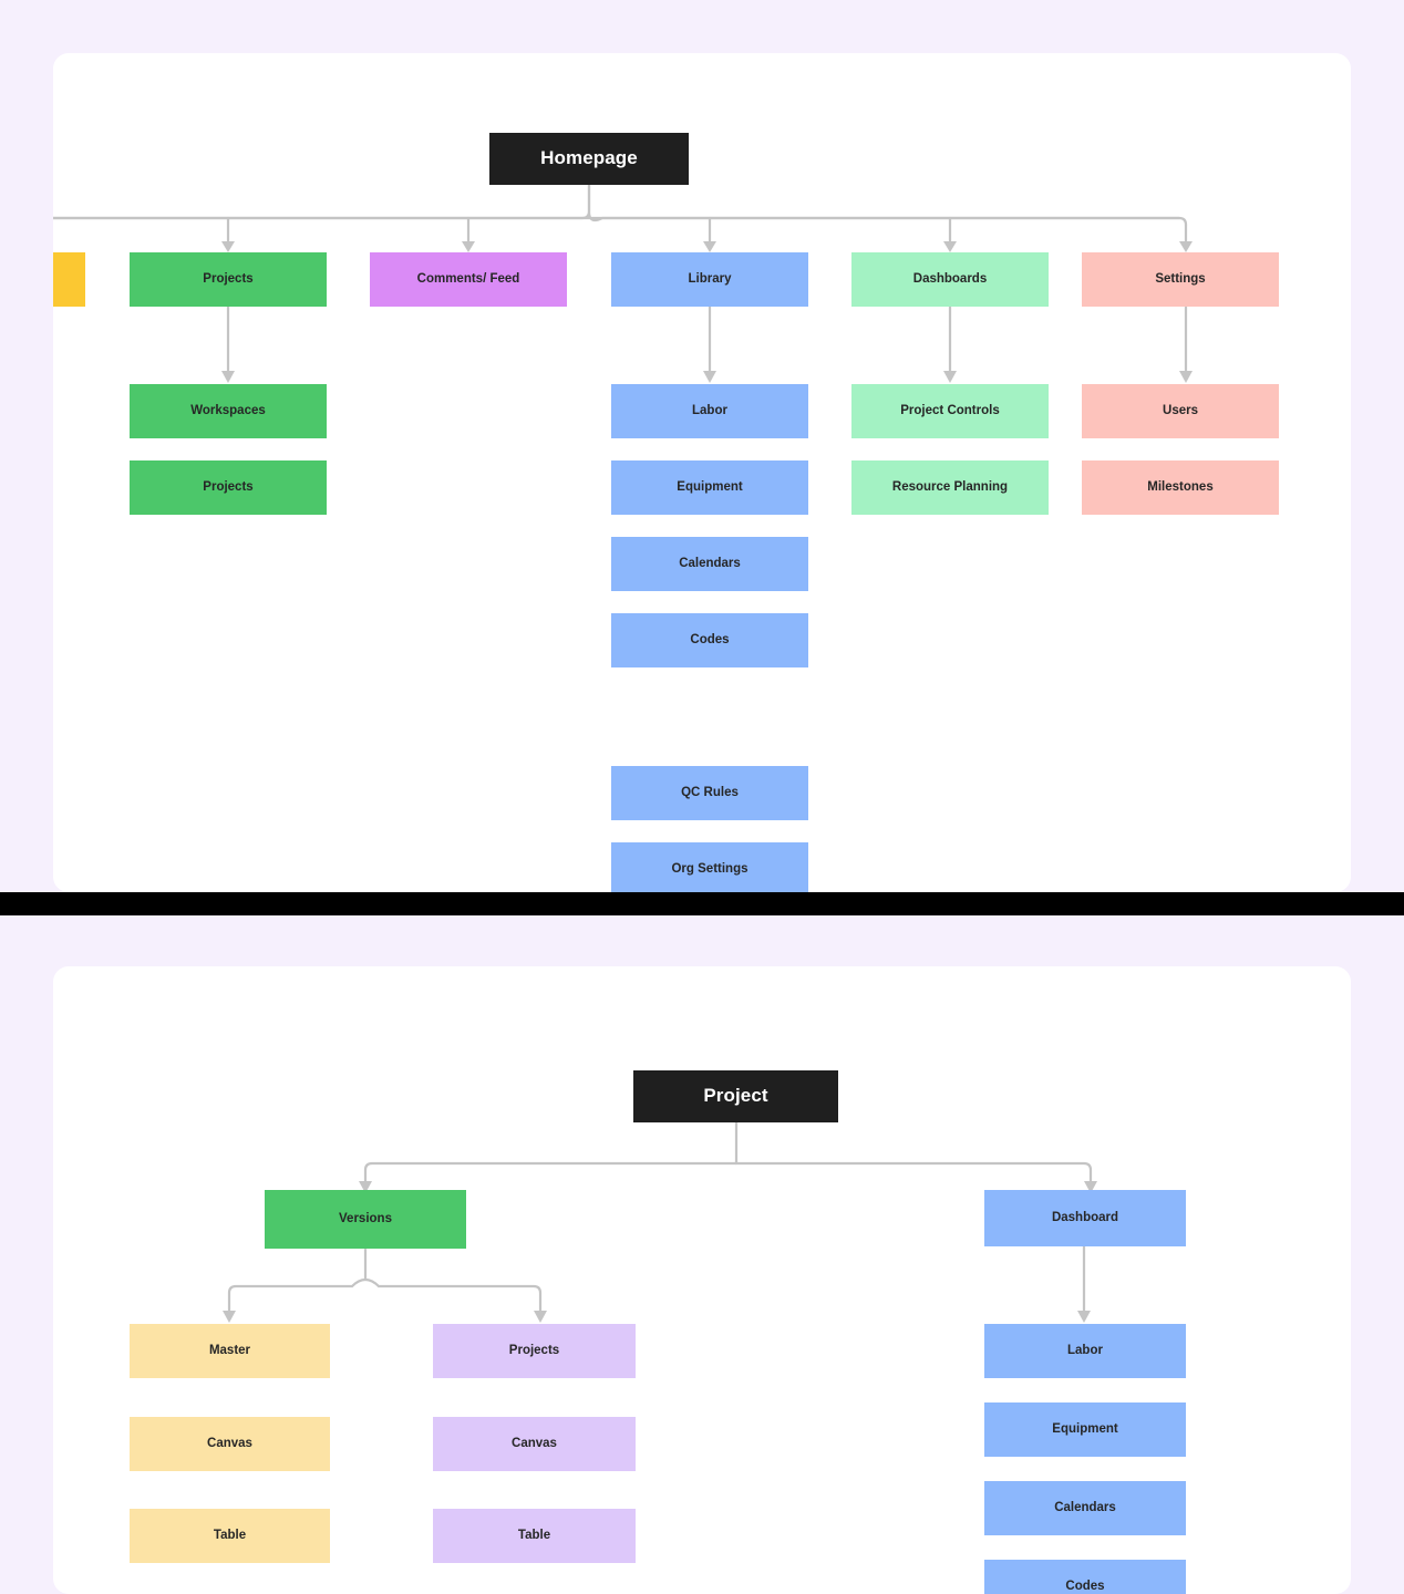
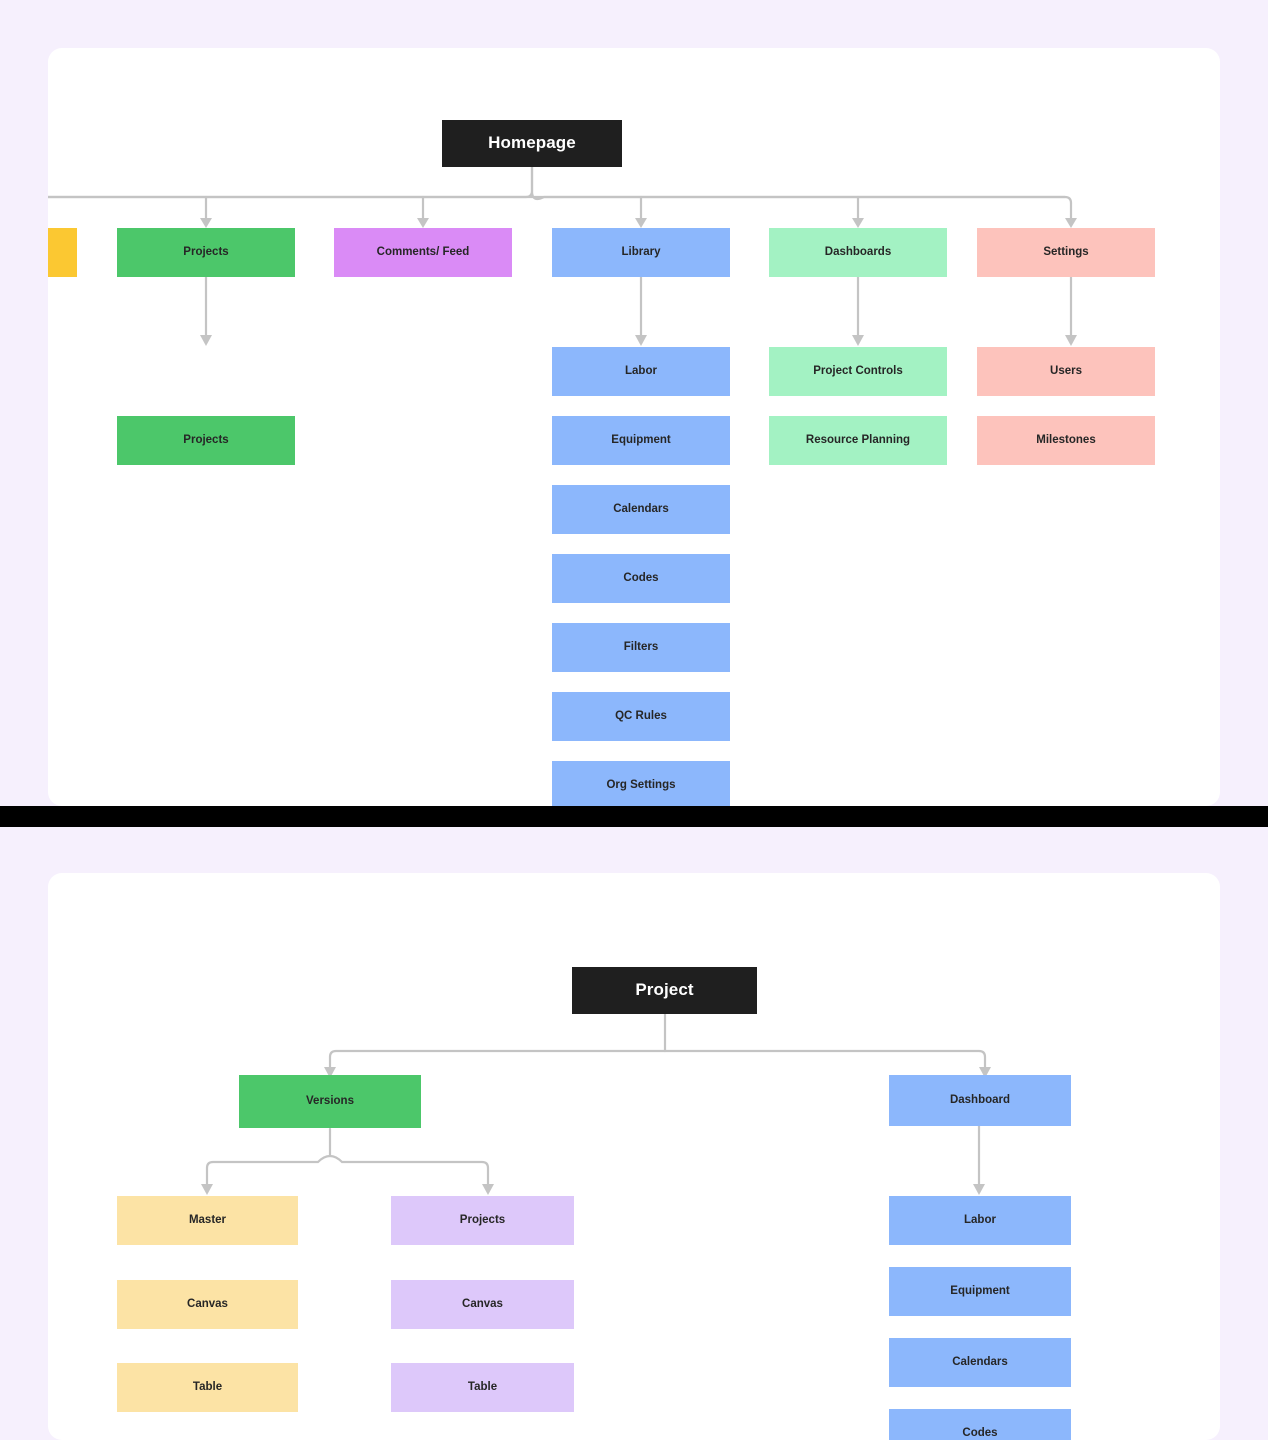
  Homepage
  Projects
  Comments/ Feed
  Library
  Dashboards
  Settings
- Workspaces
  Projects
  Labor
  Equipment
  Calendars
  Codes
+ Filters
  QC Rules
  Org Settings
  Project Controls
  Resource Planning
  Users
  Milestones
  Project
  Versions
  Dashboard
  Master
  Canvas
  Table
  Projects
  Canvas
  Table
  Labor
  Equipment
  Calendars
  Codes
